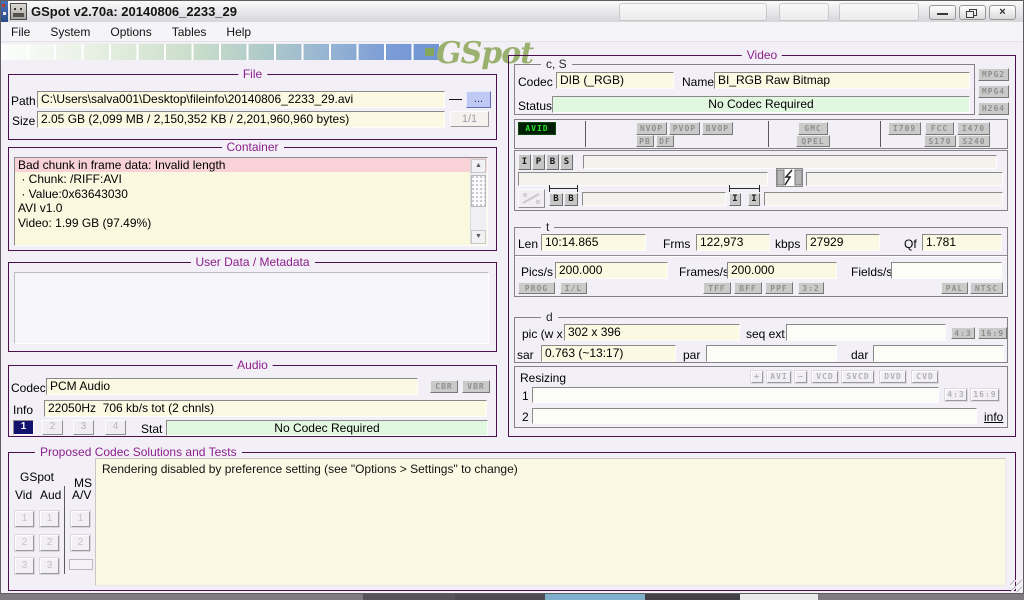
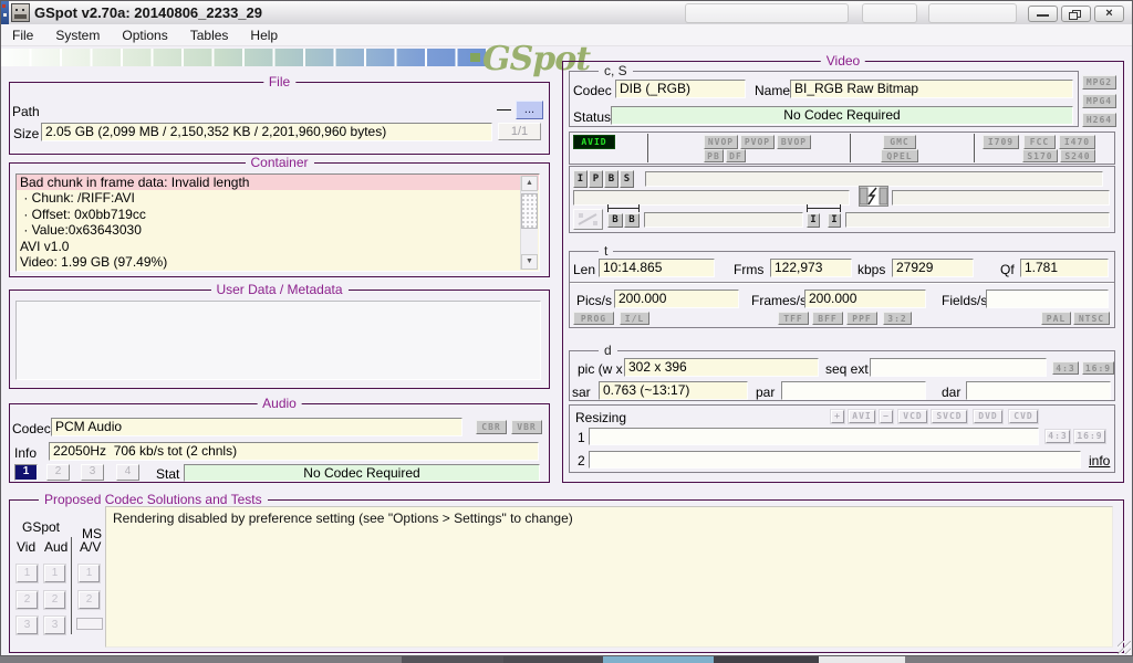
  GSpot v2.70a: 20140806_2233_29
  ×
  File
  System
  Options
  Tables
  Help
  GSpot
  File
  Path
- C:\Users\salva001\Desktop\fileinfo\20140806_2233_29.avi
  ...
  Size
  2.05 GB (2,099 MB / 2,150,352 KB / 2,201,960,960 bytes)
  1/1
  Container
  Bad chunk in frame data: Invalid length
  · Chunk: /RIFF:AVI
+ · Offset: 0x0bb719cc
  · Value:0x63643030
  AVI v1.0
  Video: 1.99 GB (97.49%)
  User Data / Metadata
  Audio
  Codec
  PCM Audio
  CBR
  VBR
  Info
  22050Hz 706 kb/s tot (2 chnls)
  1
  2
  3
  4
  Stat
  No Codec Required
  Video
  c, S
  Codec
  DIB (_RGB)
  Name
  BI_RGB Raw Bitmap
  Status
  No Codec Required
  MPG2
  MPG4
  H264
  AVID
  NVOP
  PVOP
  BVOP
  PB
  DF
  GMC
  QPEL
  I709
  FCC
  I470
  S170
  S240
  I
  P
  B
  S
  B
  B
  I
  I
  t
  Len
  10:14.865
  Frms
  122,973
  kbps
  27929
  Qf
  1.781
  Pics/s
  200.000
  Frames/s
  200.000
  Fields/s
  PROG
  I/L
  TFF
  BFF
  PPF
  3:2
  PAL
  NTSC
  d
  pic (w x
  302 x 396
  seq ext
  4:3
  16:9
  sar
  0.763 (~13:17)
  par
  dar
  Resizing
  +
  AVI
  −
  VCD
  SVCD
  DVD
  CVD
  1
  4:3
  16:9
  2
  info
  Proposed Codec Solutions and Tests
  GSpot
  MS
  Vid
  Aud
  A/V
  1
  2
  3
  1
  2
  3
  1
  2
  Rendering disabled by preference setting (see "Options > Settings" to change)
